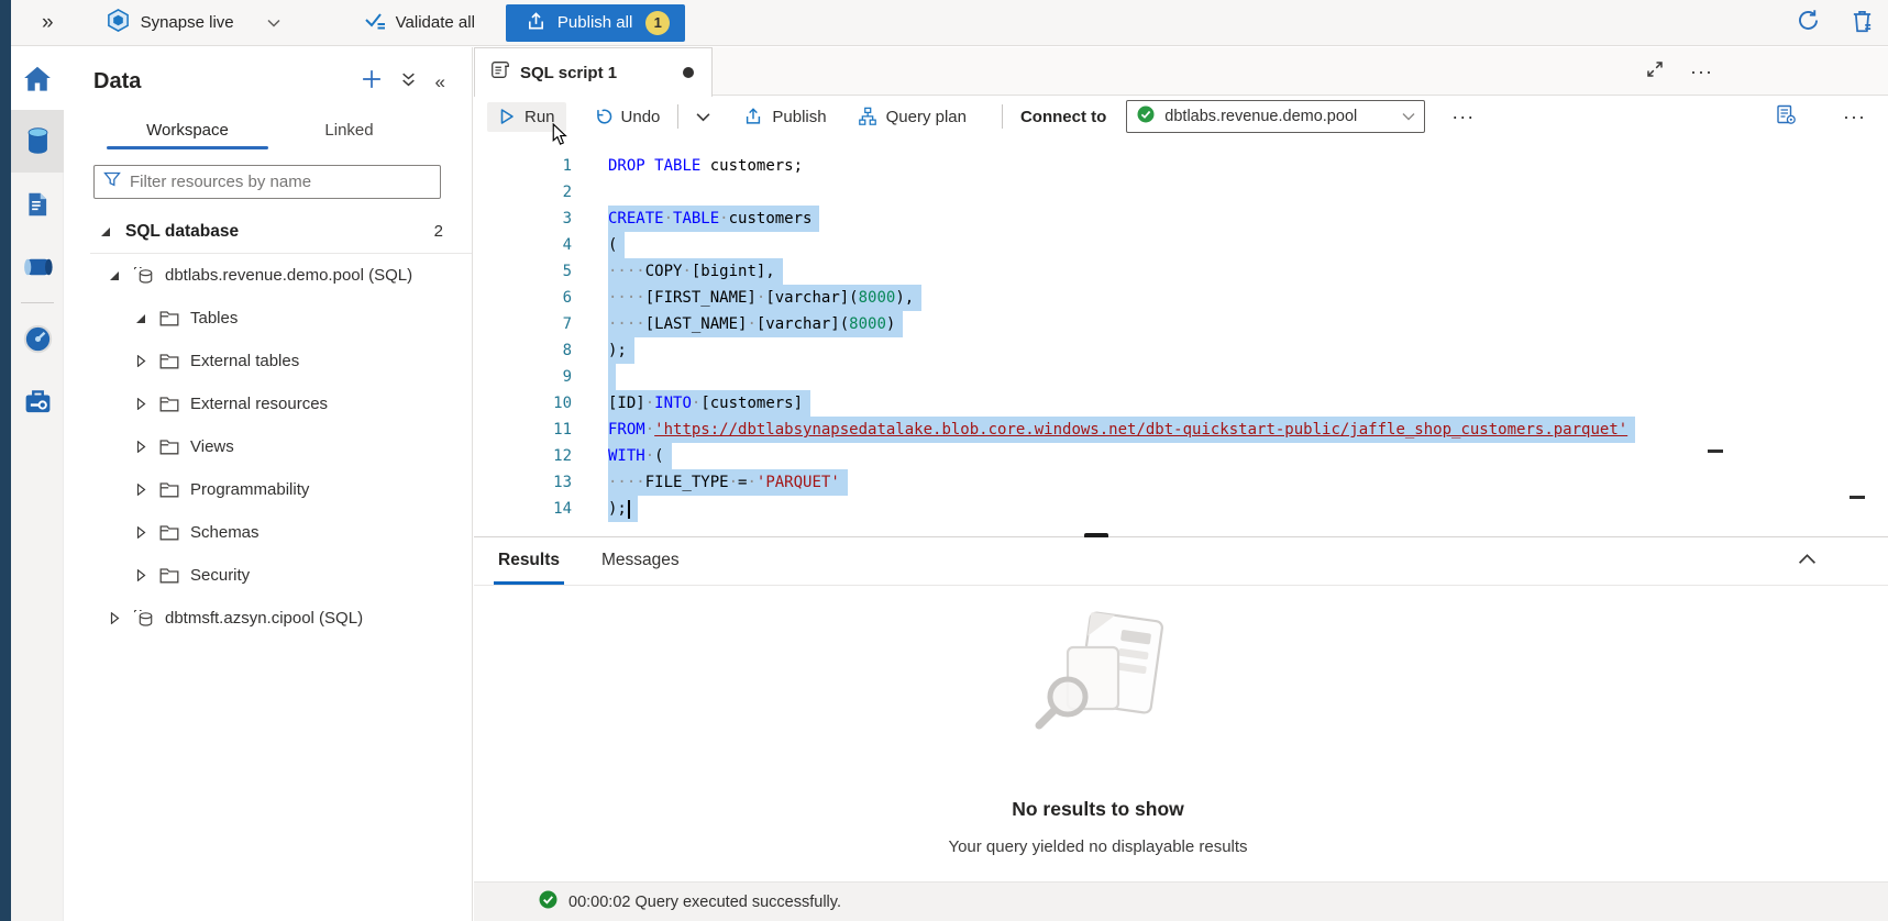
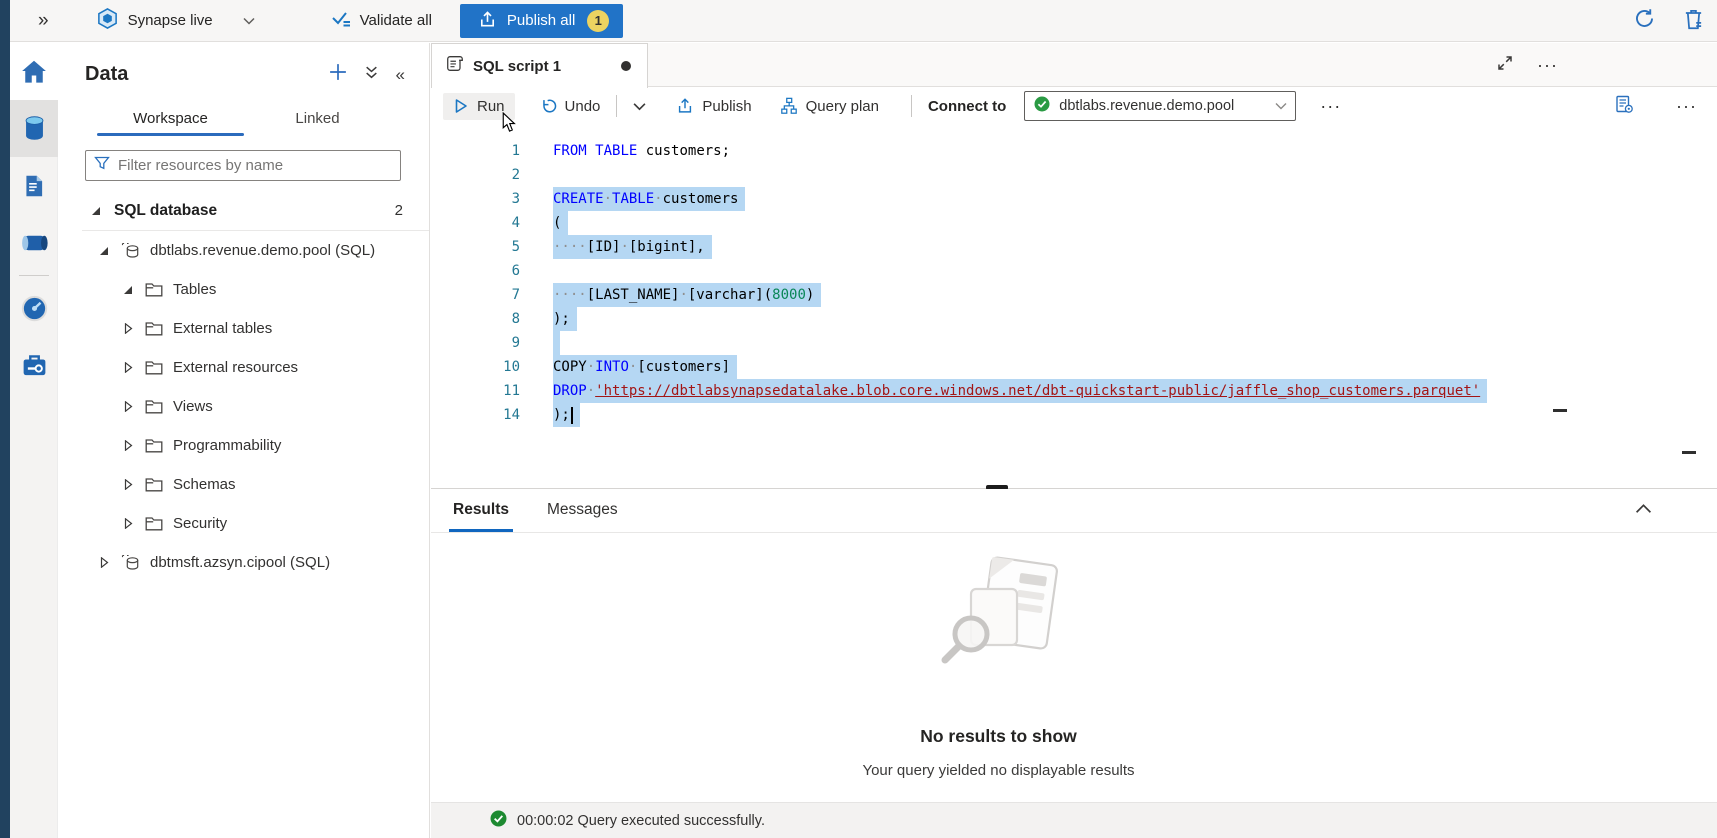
  »
  Synapse live
  Validate all
  Publish all
  1
  Data
  «
  Workspace
  Linked
  Filter resources by name
  SQL database
  2
  dbtlabs.revenue.demo.pool (SQL)
  Tables
  External tables
  External resources
  Views
  Programmability
  Schemas
  Security
  dbtmsft.azsyn.cipool (SQL)
  SQL script 1
  ···
  Run
  Undo
  Publish
  Query plan
  Connect to
  dbtlabs.revenue.demo.pool
  ···
  ···
  1
- DROP TABLE customers;
+ FROM TABLE customers;
  2
  3
  CREATE·TABLE·customers
  4
  (
  5
- ····COPY·[bigint],
+ ····[ID]·[bigint],
  6
- ····[FIRST_NAME]·[varchar](8000),
  7
  ····[LAST_NAME]·[varchar](8000)
  8
  );
  9
  10
- [ID]·INTO·[customers]
+ COPY·INTO·[customers]
  11
- FROM·'https://dbtlabsynapsedatalake.blob.core.windows.net/dbt-quickstart-public/jaffle_shop_customers.parquet'
+ DROP·'https://dbtlabsynapsedatalake.blob.core.windows.net/dbt-quickstart-public/jaffle_shop_customers.parquet'
- 12
- WITH·(
- 13
- ····FILE_TYPE·=·'PARQUET'
  14
  );
  Results
  Messages
  No results to show
  Your query yielded no displayable results
  00:00:02 Query executed successfully.
